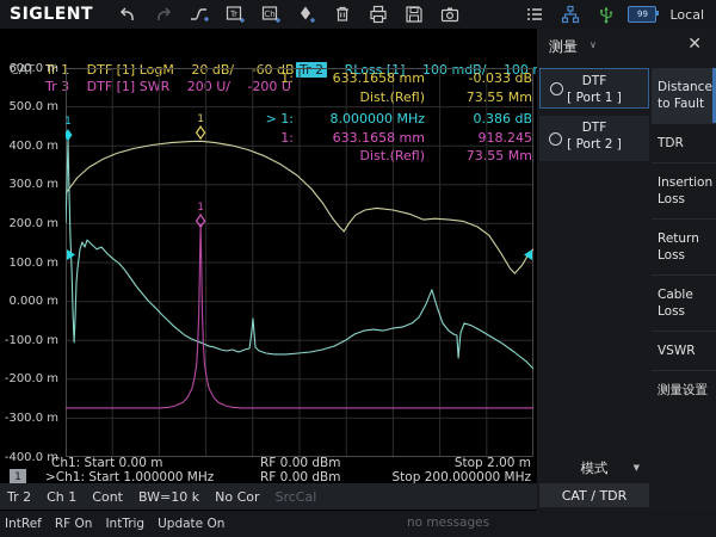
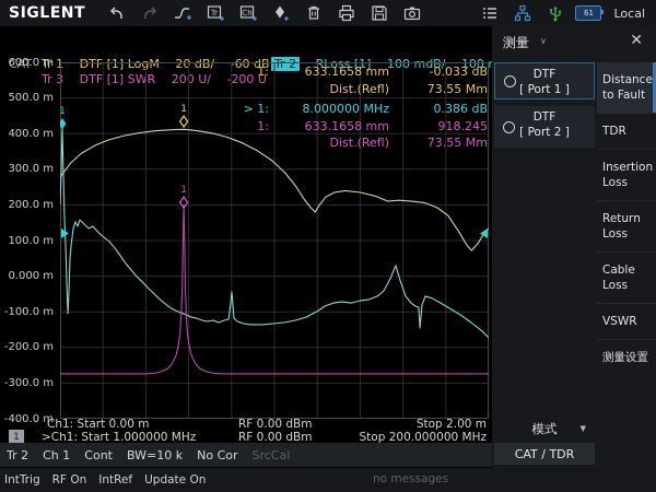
  SIGLENT
  Tr
  Ch
- 99
+ 61
  Local
  CAT
  Tr DTF [1] LogM 20 dB/ -60 dB
  Tr 2 RLoss [1] 100 mdB/ 100
  Tr DTF [1] SWR 200 U/ -200 U
  600.0 m
  500.0 m
  400.0 m
  300.0 m
  200.0 m
  100.0 m
  0.000 m
  -100.0 m
  -200.0 m
  -300.0 m
  -400.0 m
  1
  1
  1
  1:
  633.1658 mm
  -0.033 dB
  Dist.(Refl)
  73.55 Mm
  > 1:
  8.000000 MHz
  0.386 dB
  1:
  633.1658 mm
  918.245
  Dist.(Refl)
  73.55 Mm
  Ch1: Start 0.00 m
  RF 0.00 dBm
  Stop 2.00 m
  >Ch1: Start 1.000000 MHz
  RF 0.00 dBm
  Stop 200.000000 MHz
  1
  Tr 2
  Ch 1
  Cont
  BW=10 k
  No Cor
  SrcCal
- IntRef
+ IntTrig
  RF On
- IntTrig
+ IntRef
  Update On
  no messages
  测量
  ∨
  ✕
  DTF
  [ Port 1 ]
  DTF
  [ Port 2 ]
  Distance to Fault
  TDR
  Insertion Loss
  Return Loss
  Cable Loss
  VSWR
  测量设置
  模式
  ▼
  CAT / TDR
